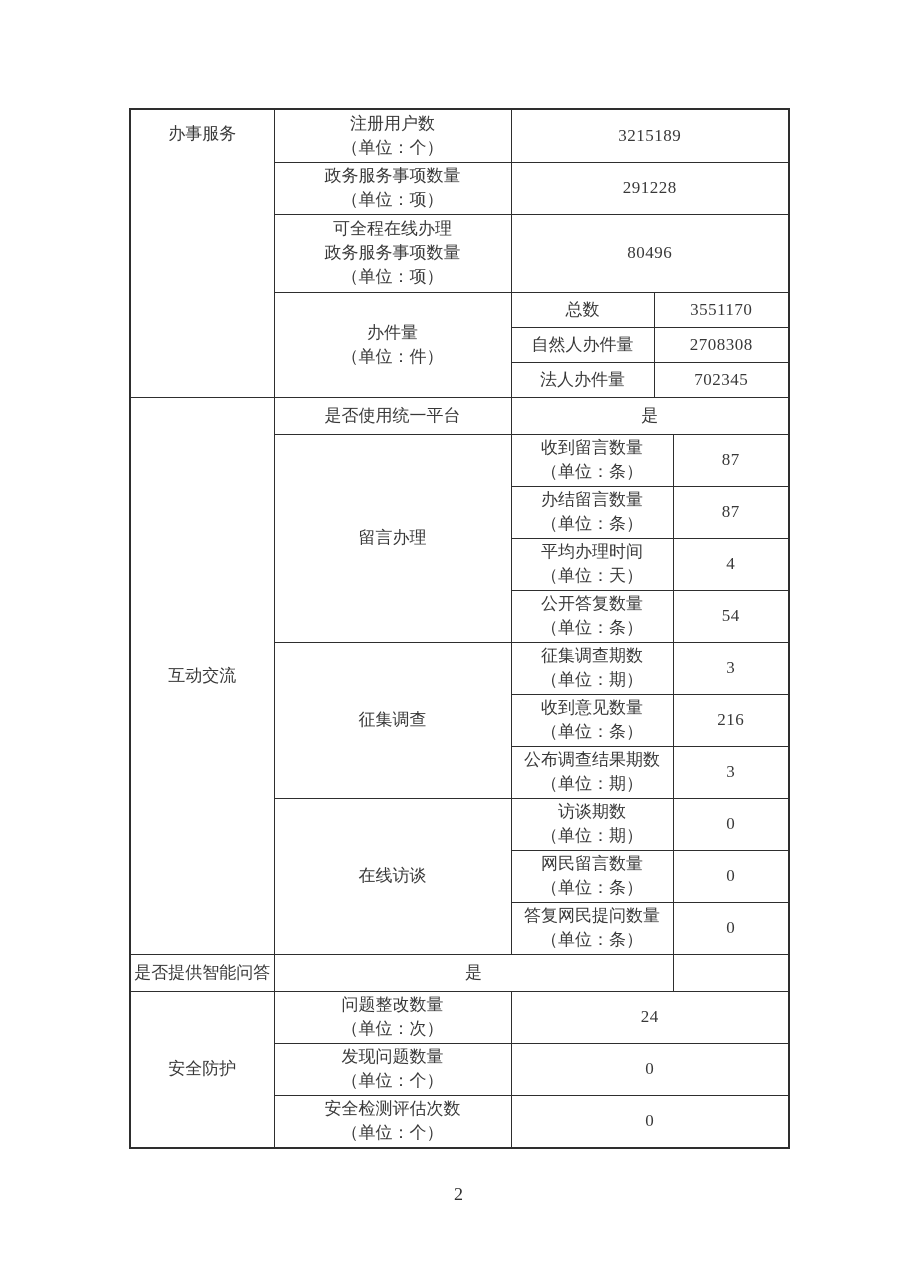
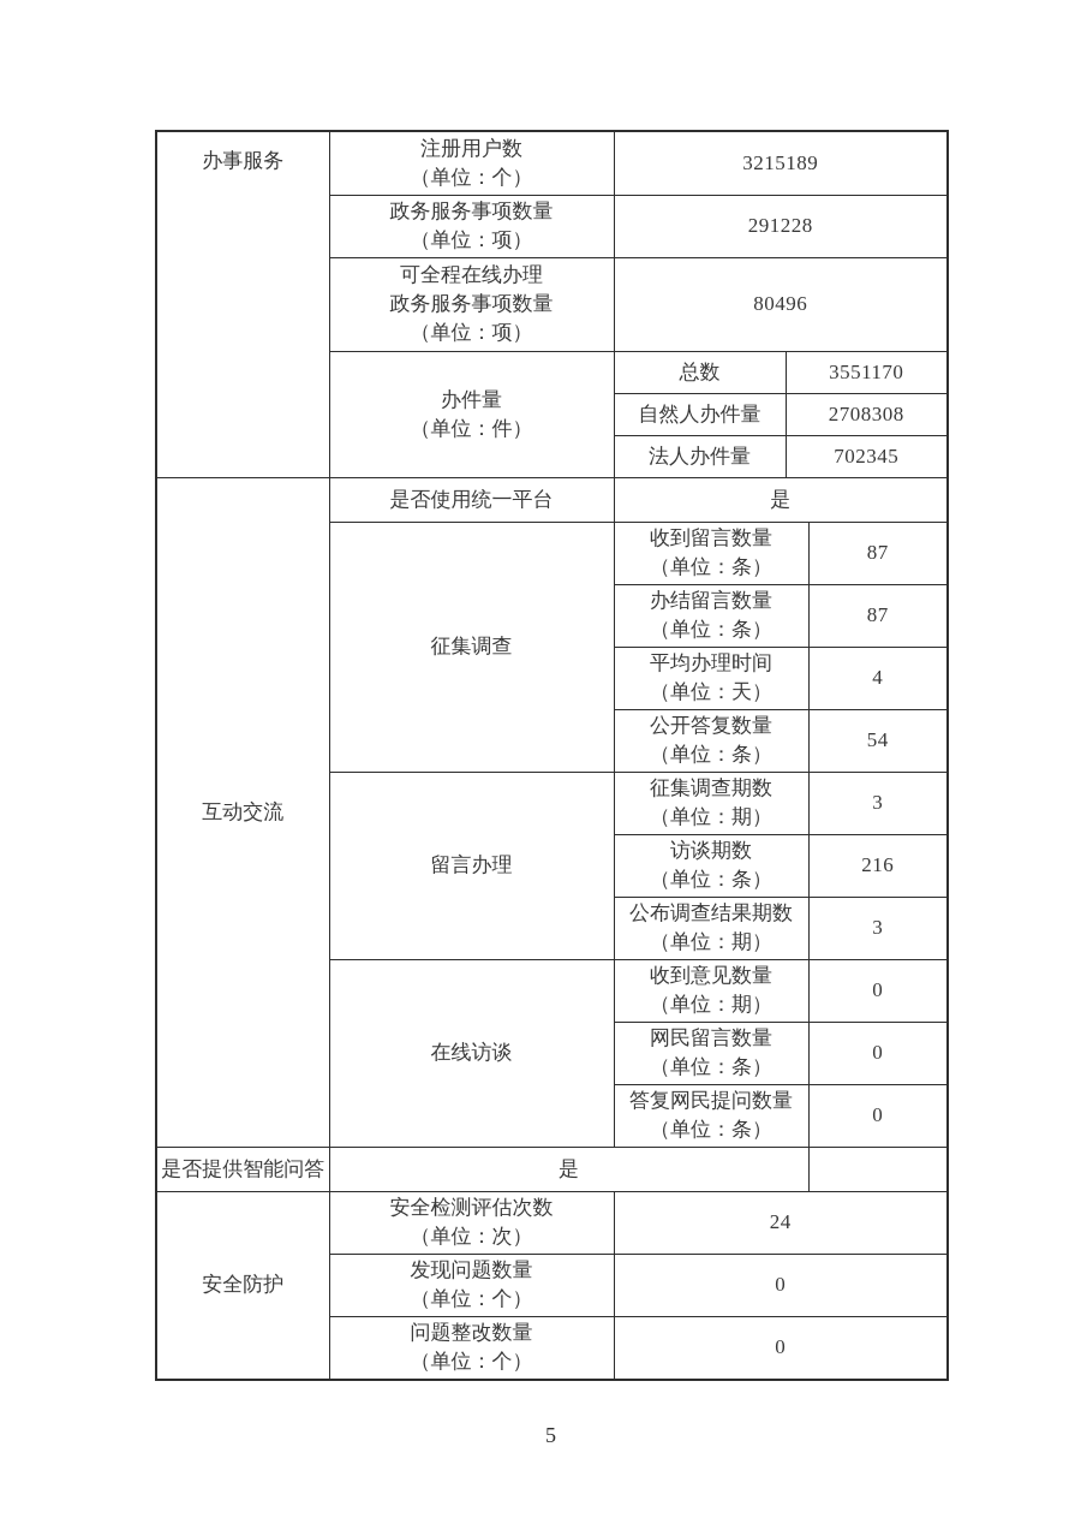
  办事服务	注册用户数 （单位：个）	3215189
  政务服务事项数量 （单位：项）	291228
  可全程在线办理 政务服务事项数量 （单位：项）	80496
  办件量 （单位：件）	总数	3551170
  自然人办件量	2708308
  法人办件量	702345
  互动交流	是否使用统一平台	是
- 留言办理	收到留言数量 （单位：条）	87
+ 征集调查	收到留言数量 （单位：条）	87
  办结留言数量 （单位：条）	87
  平均办理时间 （单位：天）	4
  公开答复数量 （单位：条）	54
- 征集调查	征集调查期数 （单位：期）	3
+ 留言办理	征集调查期数 （单位：期）	3
- 收到意见数量 （单位：条）	216
+ 访谈期数 （单位：条）	216
  公布调查结果期数 （单位：期）	3
- 在线访谈	访谈期数 （单位：期）	0
+ 在线访谈	收到意见数量 （单位：期）	0
  网民留言数量 （单位：条）	0
  答复网民提问数量 （单位：条）	0
  是否提供智能问答	是
- 安全防护	问题整改数量 （单位：次）	24
+ 安全防护	安全检测评估次数 （单位：次）	24
  发现问题数量 （单位：个）	0
- 安全检测评估次数 （单位：个）	0
+ 问题整改数量 （单位：个）	0
- 2
+ 5
